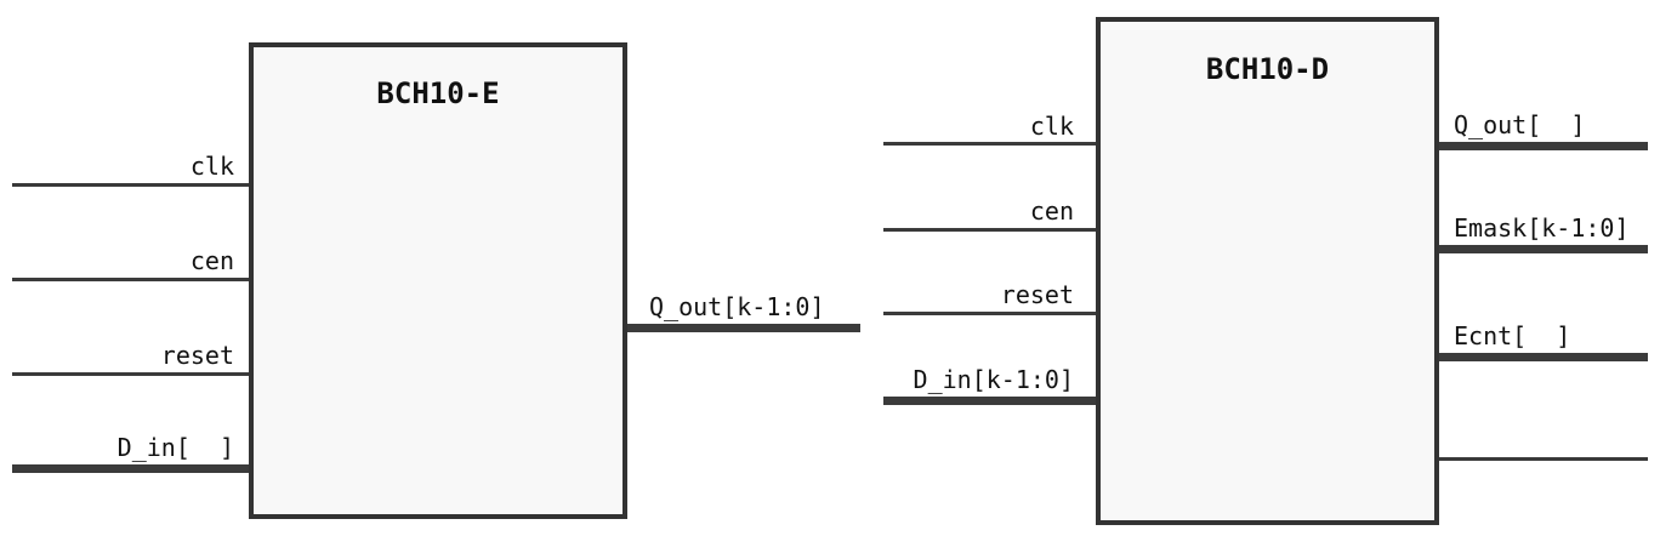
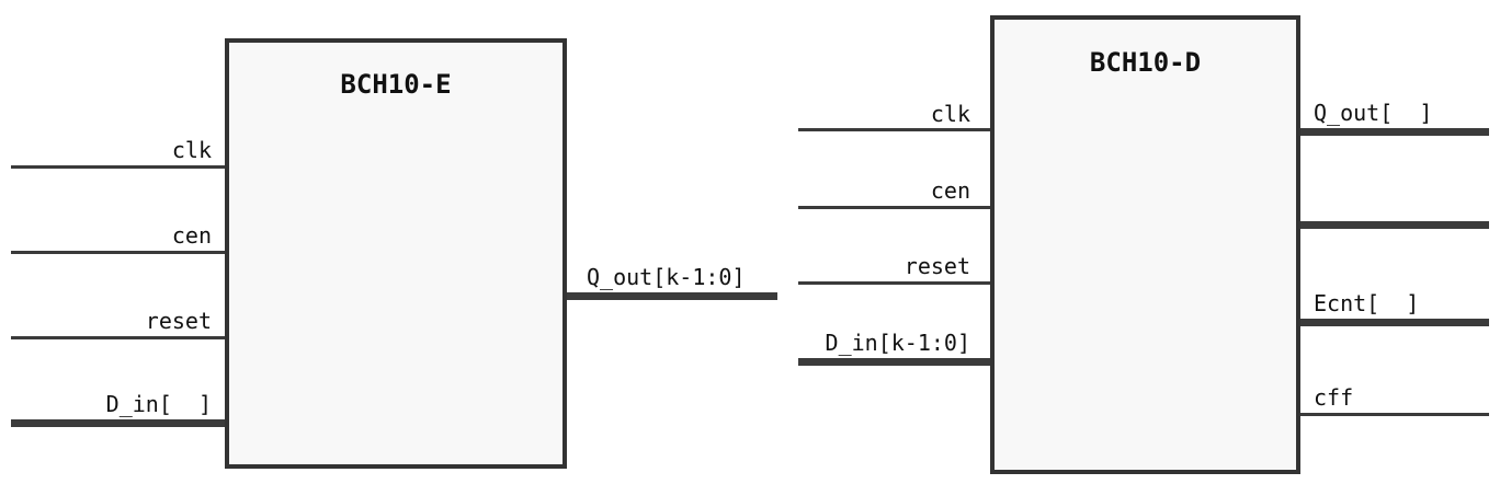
  BCH10-E
  clk
  cen
  reset
  D_in[ ]
  Q_out[k-1:0]
  BCH10-D
  clk
  cen
  reset
  D_in[k-1:0]
  Q_out[ ]
- Emask[k-1:0]
  Ecnt[ ]
+ cff
